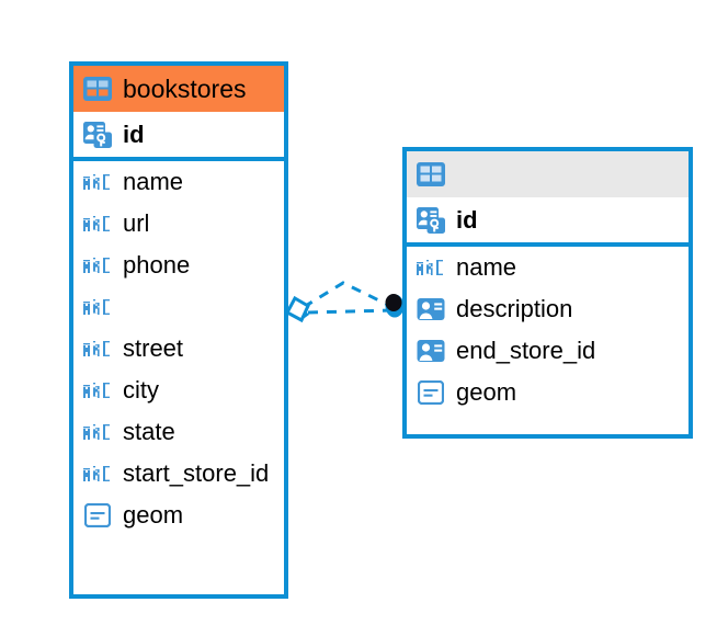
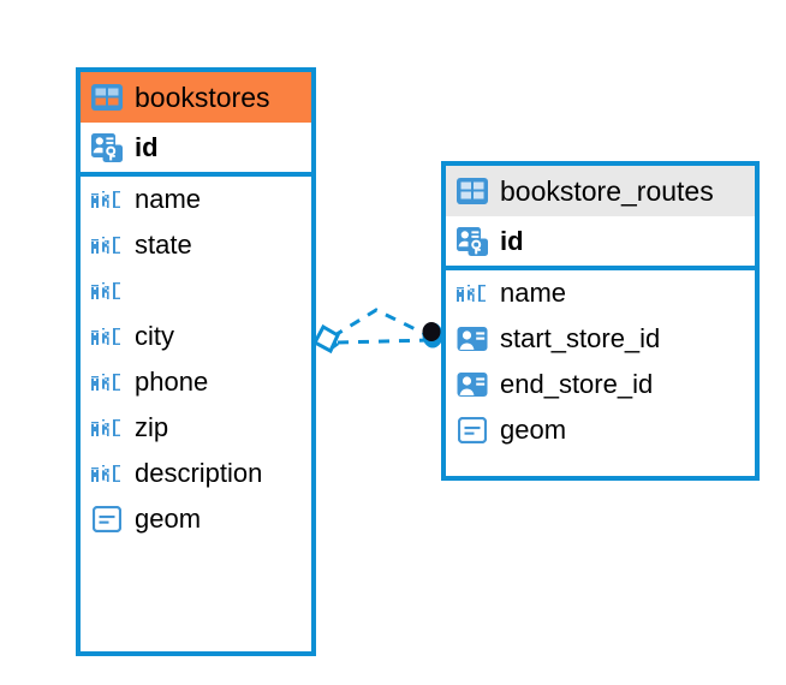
  bookstores
  id
  name
- url
- phone
+ state
- street
  city
- state
+ phone
+ zip
- start_store_id
+ description
  geom
+ bookstore_routes
  id
  name
- description
+ start_store_id
  end_store_id
  geom
